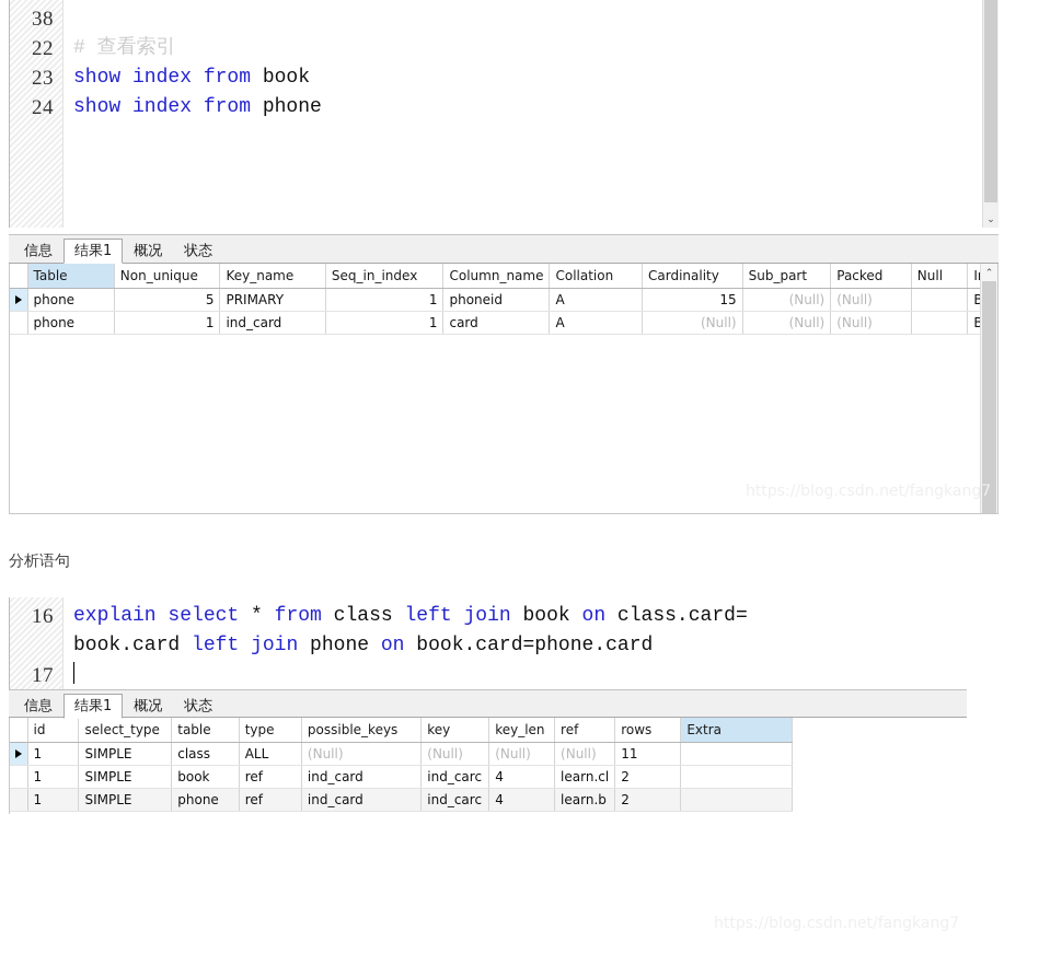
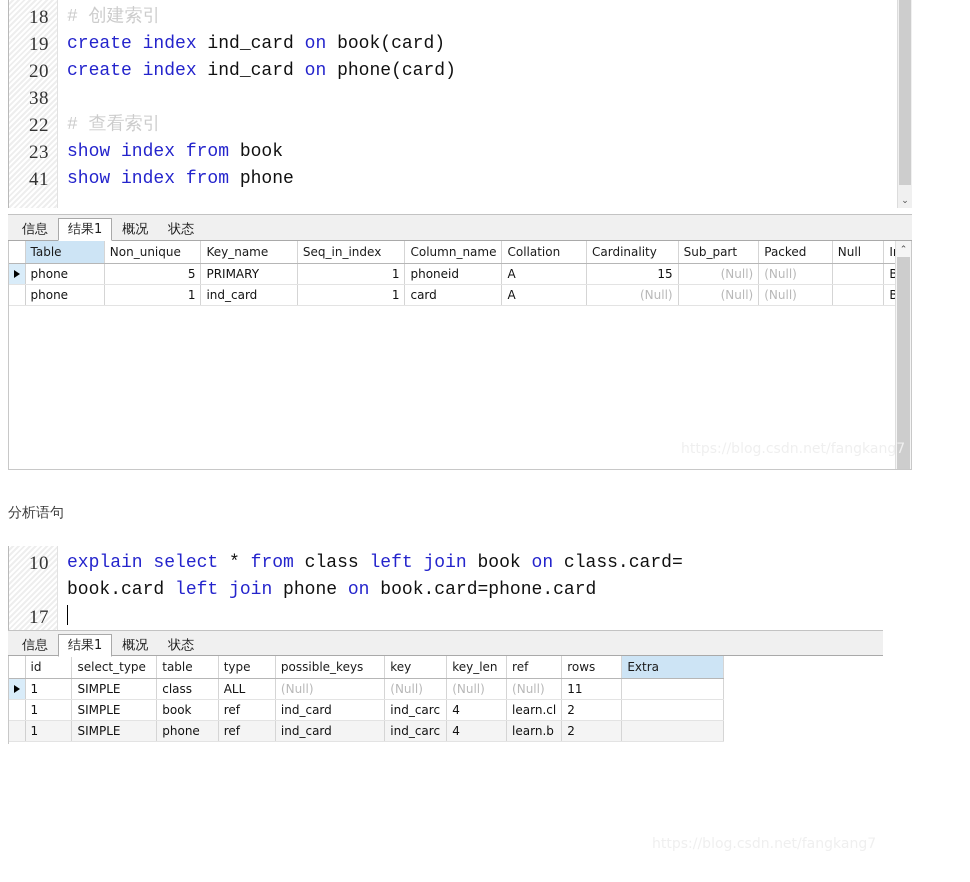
+ 18
+ # 创建索引
+ 19
+ create index ind_card on book(card)
+ 20
+ create index ind_card on phone(card)
  38
  22
  # 查看索引
  23
  show index from book
- 24
+ 41
  show index from phone
  ⌄
  信息 结果1 概况 状态
  	Table	Non_unique	Key_name	Seq_in_index	Column_name	Collation	Cardinality	Sub_part	Packed	Null	I
  	phone	5	PRIMARY	1	phoneid	A	15	(Null)	(Null)		B
  	phone	1	ind_card	1	card	A	(Null)	(Null)	(Null)		B
  ⌃
  https://blog.csdn.net/fangkang7
  分析语句
- 16
+ 10
  explain select * from class left join book on class.card=
  book.card left join phone on book.card=phone.card
  17
  信息 结果1 概况 状态
  	id	select_type	table	type	possible_keys	key	key_len	ref	rows	Extra
  	1	SIMPLE	class	ALL	(Null)	(Null)	(Null)	(Null)	11
  	1	SIMPLE	book	ref	ind_card	ind_carc	4	learn.cl	2
  	1	SIMPLE	phone	ref	ind_card	ind_carc	4	learn.b	2
